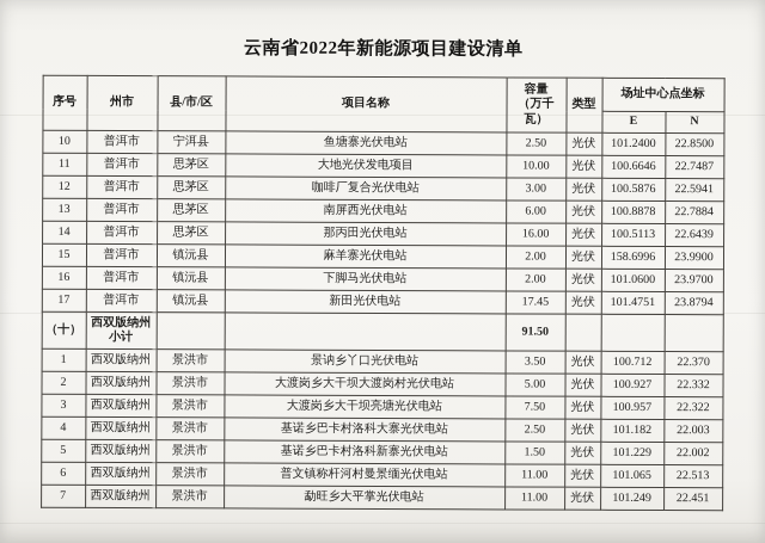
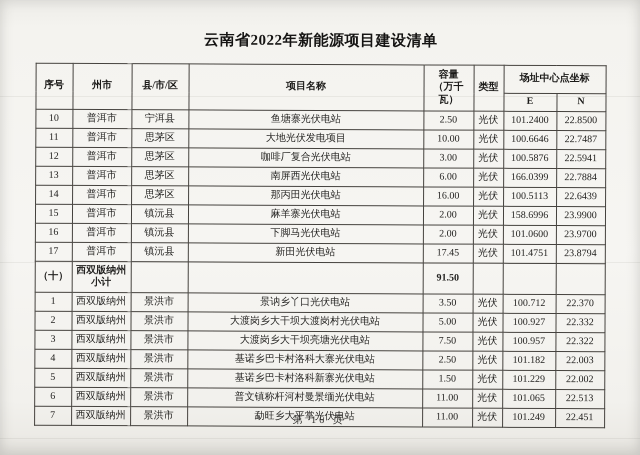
  云南省2022年新能源项目建设清单
  序号	州市	县/市/区	项目名称	容量 （万千瓦）	类型	场址中心点坐标
  E	N
  10	普洱市	宁洱县	鱼塘寨光伏电站	2.50	光伏	101.2400	22.8500
  11	普洱市	思茅区	大地光伏发电项目	10.00	光伏	100.6646	22.7487
  12	普洱市	思茅区	咖啡厂复合光伏电站	3.00	光伏	100.5876	22.5941
- 13	普洱市	思茅区	南屏西光伏电站	6.00	光伏	100.8878	22.7884
+ 13	普洱市	思茅区	南屏西光伏电站	6.00	光伏	166.0399	22.7884
  14	普洱市	思茅区	那丙田光伏电站	16.00	光伏	100.5113	22.6439
  15	普洱市	镇沅县	麻羊寨光伏电站	2.00	光伏	158.6996	23.9900
  16	普洱市	镇沅县	下脚马光伏电站	2.00	光伏	101.0600	23.9700
  17	普洱市	镇沅县	新田光伏电站	17.45	光伏	101.4751	23.8794
  （十）	西双版纳州小计			91.50
  1	西双版纳州	景洪市	景讷乡丫口光伏电站	3.50	光伏	100.712	22.370
  2	西双版纳州	景洪市	大渡岗乡大干坝大渡岗村光伏电站	5.00	光伏	100.927	22.332
  3	西双版纳州	景洪市	大渡岗乡大干坝亮塘光伏电站	7.50	光伏	100.957	22.322
  4	西双版纳州	景洪市	基诺乡巴卡村洛科大寨光伏电站	2.50	光伏	101.182	22.003
  5	西双版纳州	景洪市	基诺乡巴卡村洛科新寨光伏电站	1.50	光伏	101.229	22.002
  6	西双版纳州	景洪市	普文镇称杆河村曼景缅光伏电站	11.00	光伏	101.065	22.513
  7	西双版纳州	景洪市	勐旺乡大平掌光伏电站	11.00	光伏	101.249	22.451
+ 第 16 页
